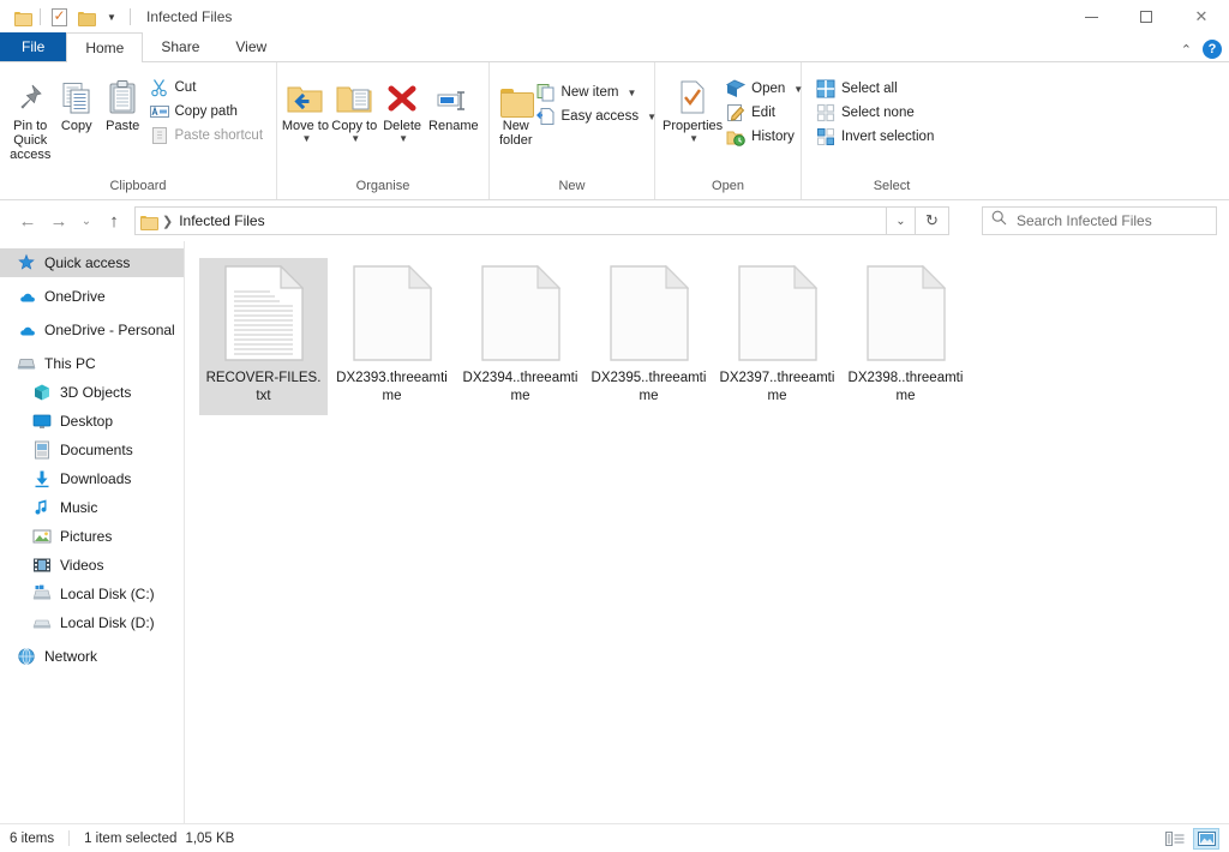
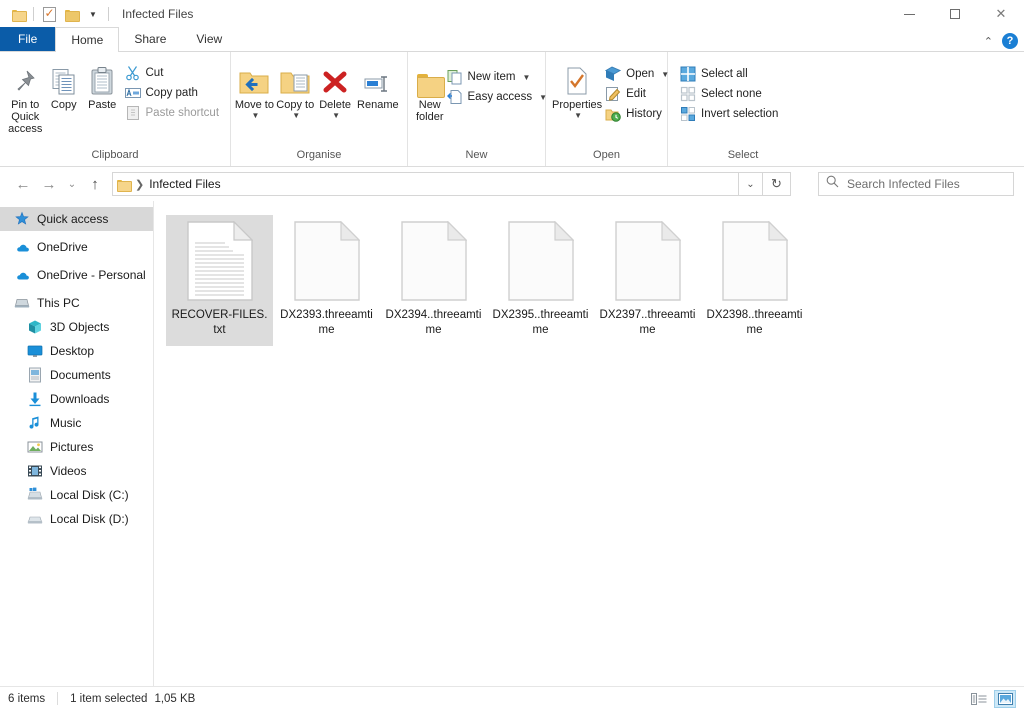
  ▼
  Infected Files
  ✕
  File
  Home
  Share
  View
  ⌃
  ?
  Pin to Quick access
  Copy
  Paste
  Cut
  Copy path
  Paste shortcut
  Clipboard
  Move to
  ▼
  Copy to
  ▼
  Delete
  ▼
  Rename
  Organise
  New folder
  New item
  ▼
  Easy access
  ▼
  New
  Properties
  ▼
  Open
  ▼
  Edit
  History
  Open
  Select all
  Select none
  Invert selection
  Select
  ←
  →
  ⌄
  ↑
  ❯
  Infected Files
  ⌄
  ↻
  Search Infected Files
  Quick access
  OneDrive
  OneDrive - Personal
  This PC
  3D Objects
  Desktop
  Documents
  Downloads
  Music
  Pictures
  Videos
  Local Disk (C:)
  Local Disk (D:)
- Network
  RECOVER-FILES.txt
  DX2393.threeamtime
  DX2394..threeamtime
  DX2395..threeamtime
  DX2397..threeamtime
  DX2398..threeamtime
  6 items
  1 item selected
  1,05 KB
